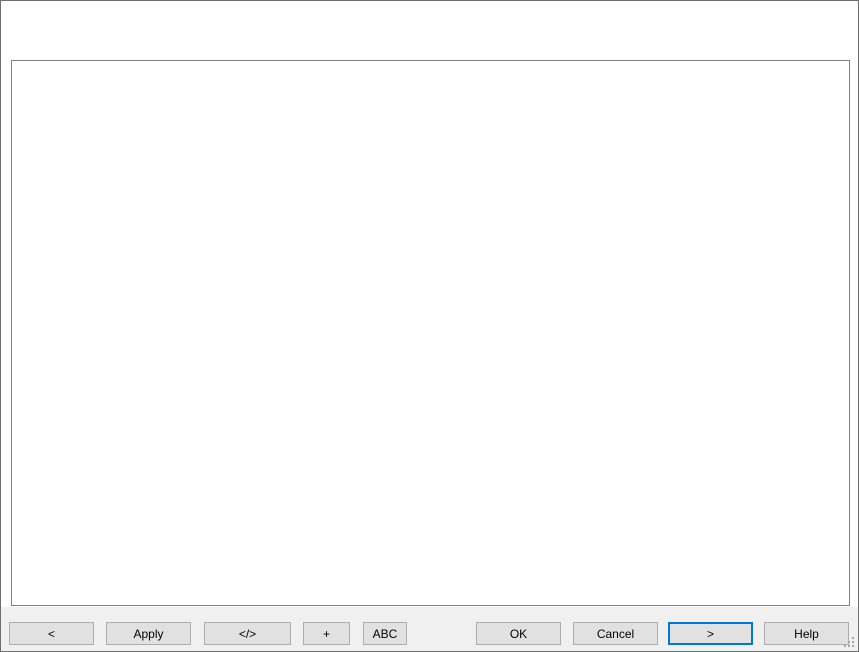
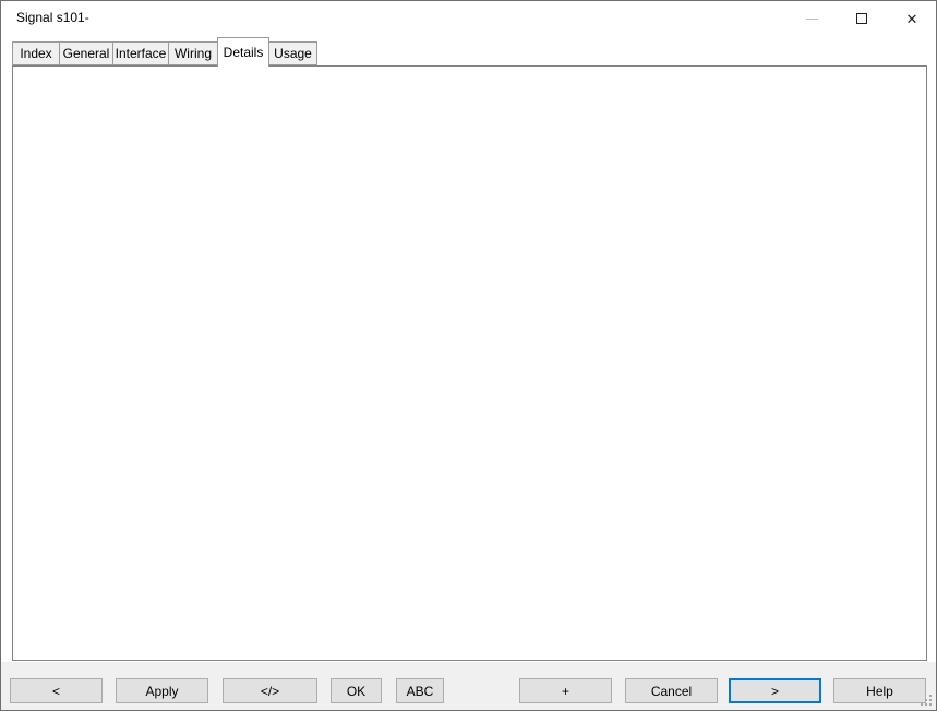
+ Signal s101-
+ ✕
+ Index
+ General
+ Interface
+ Wiring
+ Details
+ Usage
  <
  Apply
  </>
- +
+ OK
  ABC
- OK
+ +
  Cancel
  >
  Help
